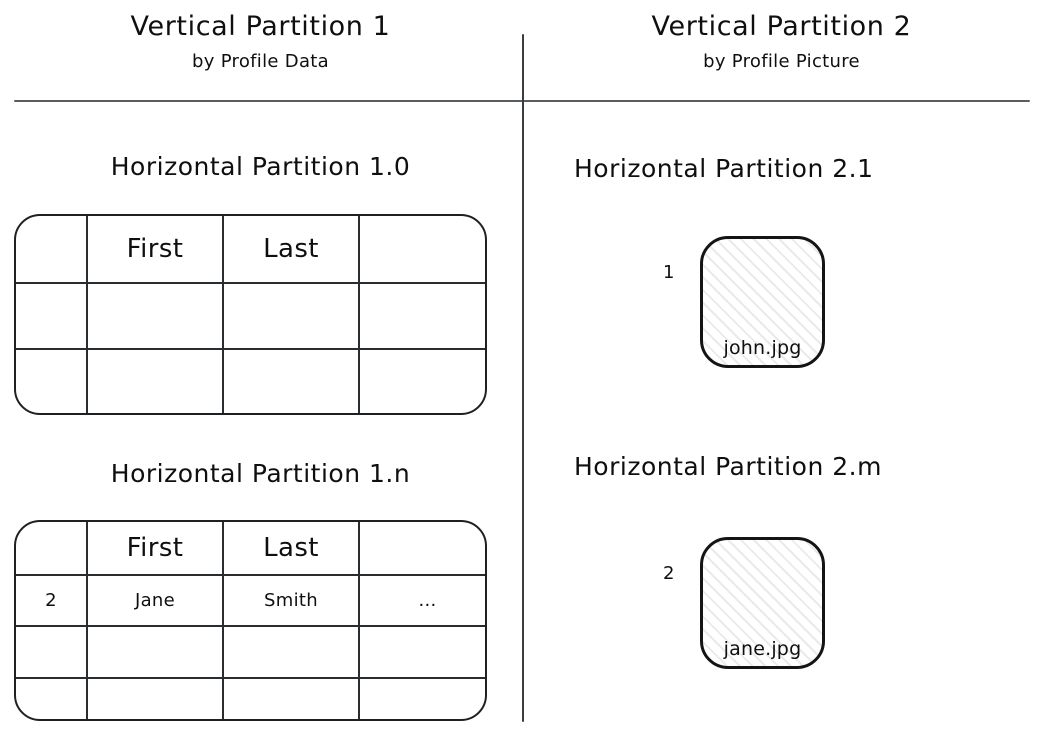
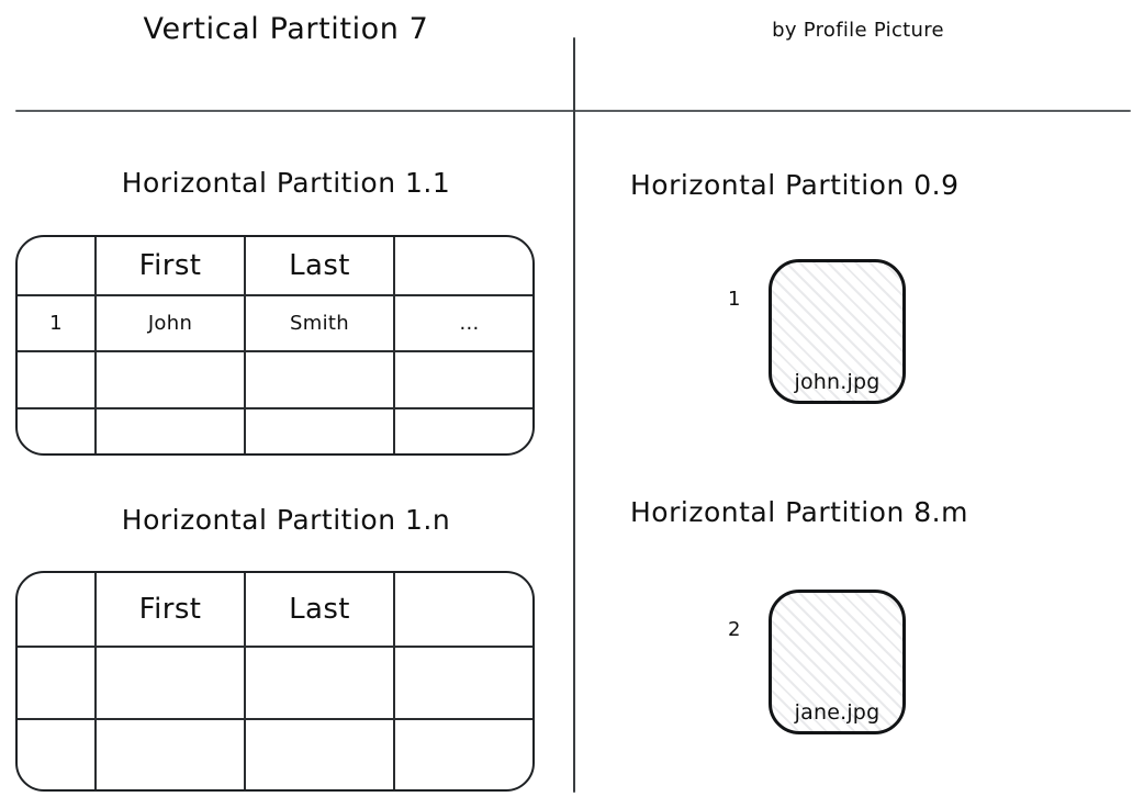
- Vertical Partition 1
+ Vertical Partition 7
- by Profile Data
- Vertical Partition 2
  by Profile Picture
- Horizontal Partition 1.0
+ Horizontal Partition 1.1
  	First	Last
+ 1	John	Smith	...
  Horizontal Partition 1.n
  	First	Last
- 2	Jane	Smith	...
- Horizontal Partition 2.1
+ Horizontal Partition 0.9
  1
  john.jpg
- Horizontal Partition 2.m
+ Horizontal Partition 8.m
  2
  jane.jpg
